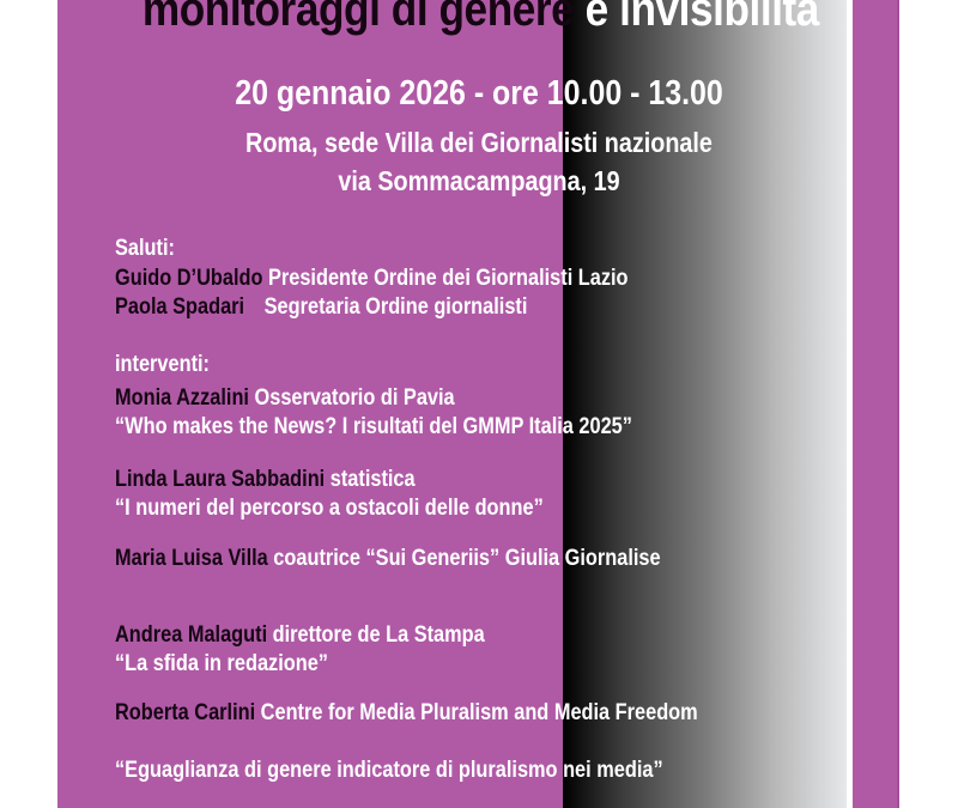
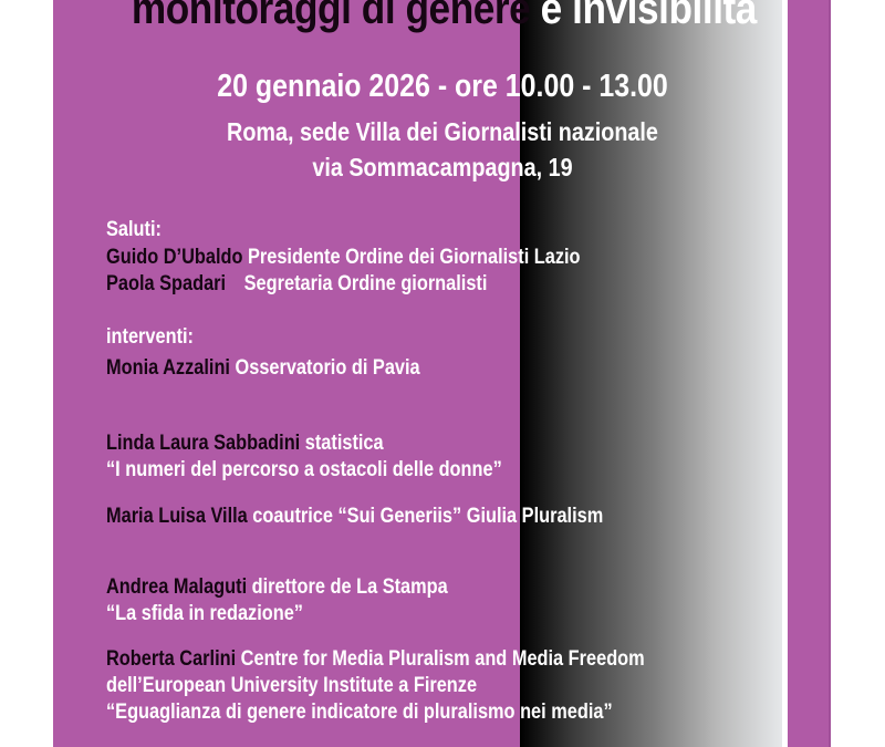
  monitoraggi di genere e invisibilità
  20 gennaio 2026 - ore 10.00 - 13.00
  Roma, sede Villa dei Giornalisti nazionale
  via Sommacampagna, 19
  Saluti:
  Guido D’Ubaldo Presidente Ordine dei Giornalisti Lazio
  Paola Spadari Segretaria Ordine giornalisti
  interventi:
  Monia Azzalini Osservatorio di Pavia
- “Who makes the News? I risultati del GMMP Italia 2025”
  Linda Laura Sabbadini statistica
  “I numeri del percorso a ostacoli delle donne”
- Maria Luisa Villa coautrice “Sui Generiis” Giulia Giornalise
+ Maria Luisa Villa coautrice “Sui Generiis” Giulia Pluralism
  Andrea Malaguti direttore de La Stampa
  “La sfida in redazione”
  Roberta Carlini Centre for Media Pluralism and Media Freedom
+ dell’European University Institute a Firenze
  “Eguaglianza di genere indicatore di pluralismo nei media”
